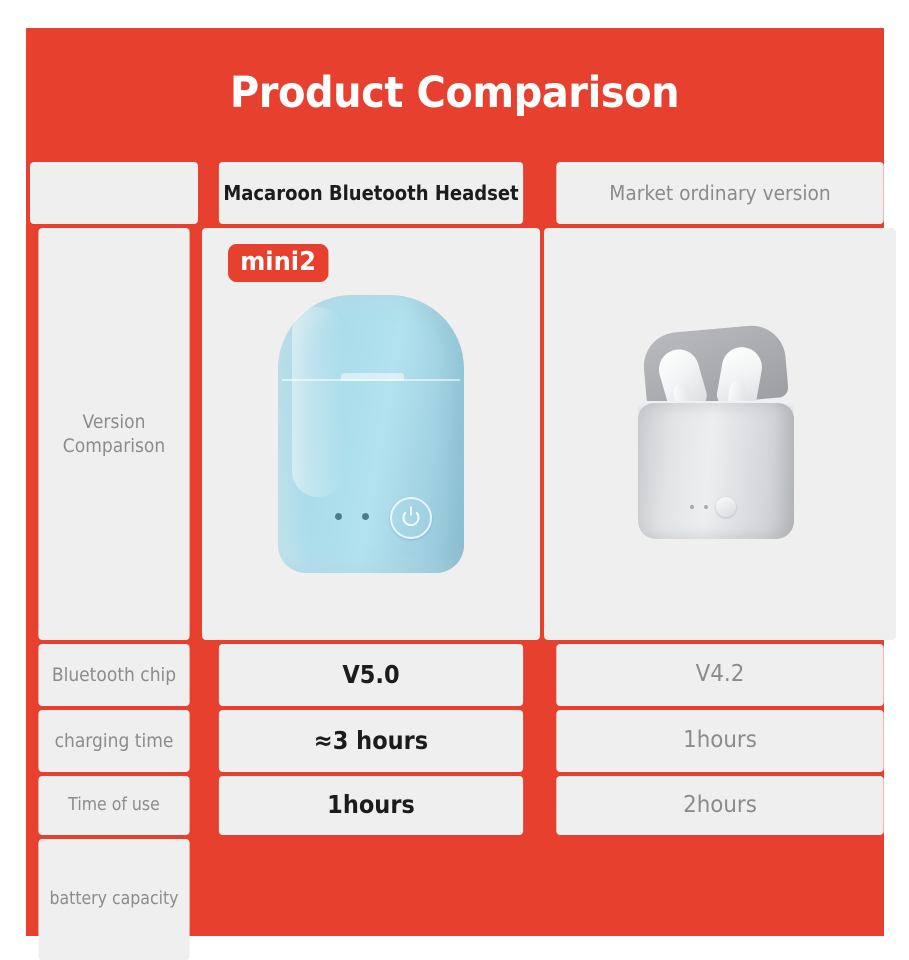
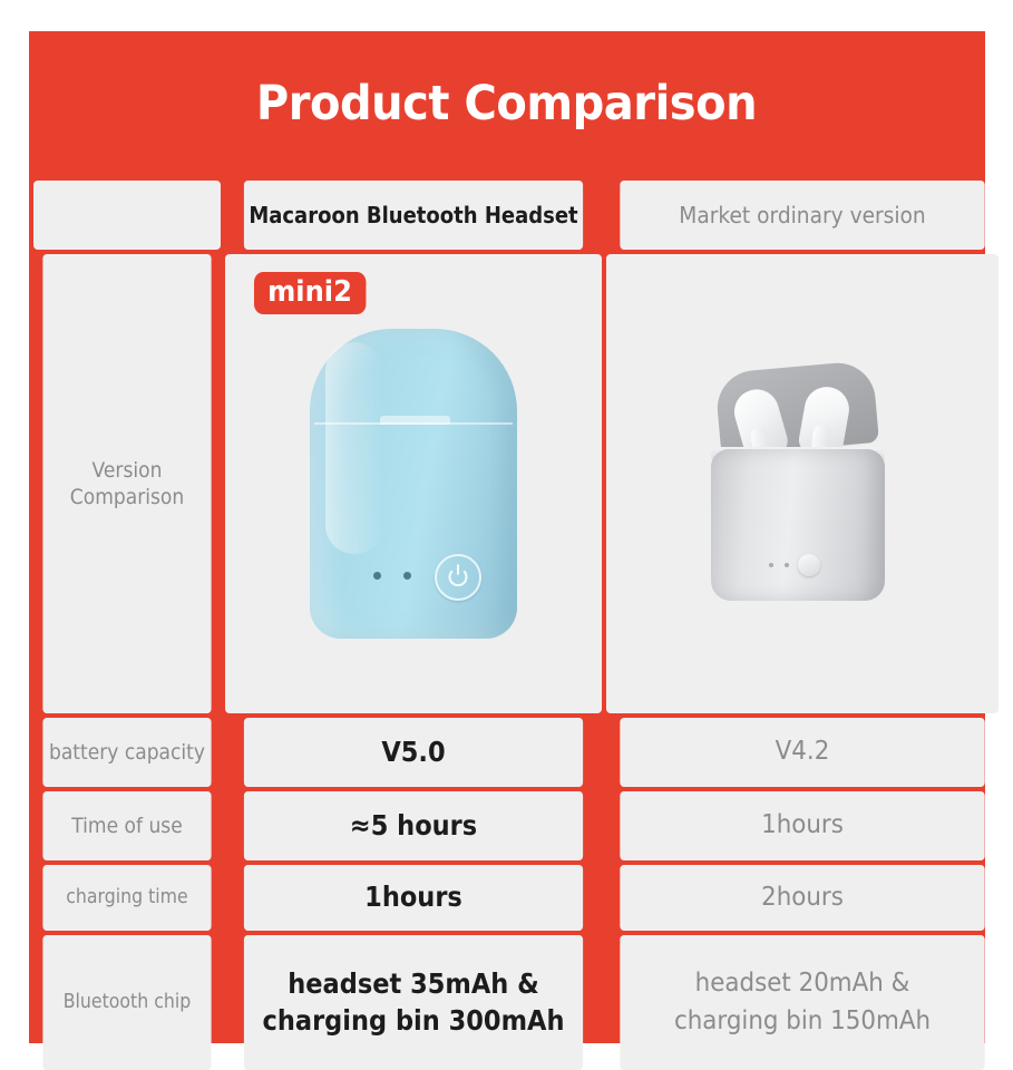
  Product Comparison
  Macaroon Bluetooth Headset
  Market ordinary version
  Version
  Comparison
  mini2
- Bluetooth chip
+ battery capacity
  V5.0
  V4.2
- charging time
+ Time of use
- ≈3 hours
+ ≈5 hours
  1hours
- Time of use
+ charging time
  1hours
  2hours
- battery capacity
+ Bluetooth chip
+ headset 35mAh &
+ charging bin 300mAh
+ headset 20mAh &
+ charging bin 150mAh
